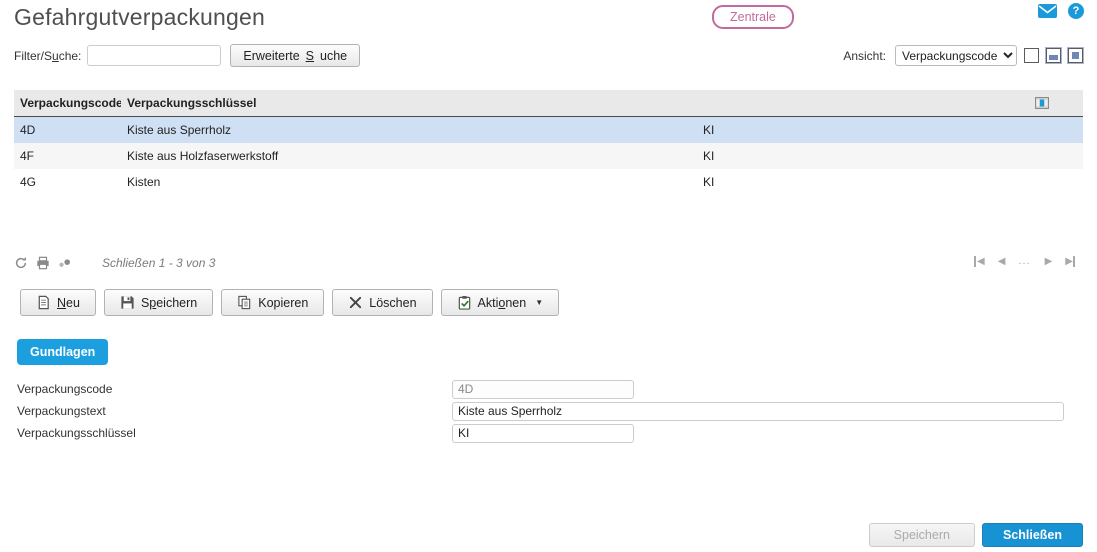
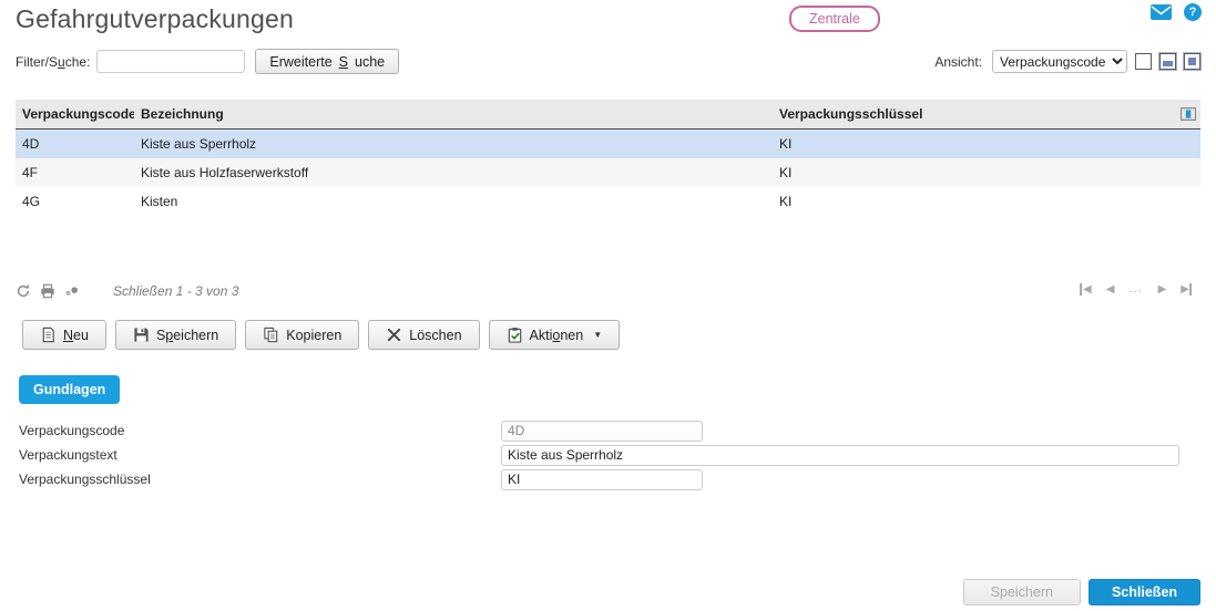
  Gefahrgutverpackungen
  Zentrale
  ?
  Filter/Suche:
  Erweiterte
  S
  uche
  Ansicht:
  Verpackungscode
  Verpackungscode
+ Bezeichnung
  Verpackungsschlüssel
  4D
  Kiste aus Sperrholz
  KI
  4F
  Kiste aus Holzfaserwerkstoff
  KI
  4G
  Kisten
  KI
  Schließen 1 - 3 von 3
  ◀
  ◀
  ...
  ▶
  ▶
  Neu
  Speichern
  Kopieren
  Löschen
  Aktionen
  ▼
  Gundlagen
  Verpackungscode
  4D
  Verpackungstext
  Kiste aus Sperrholz
  Verpackungsschlüssel
  KI
  Speichern
  Schließen
